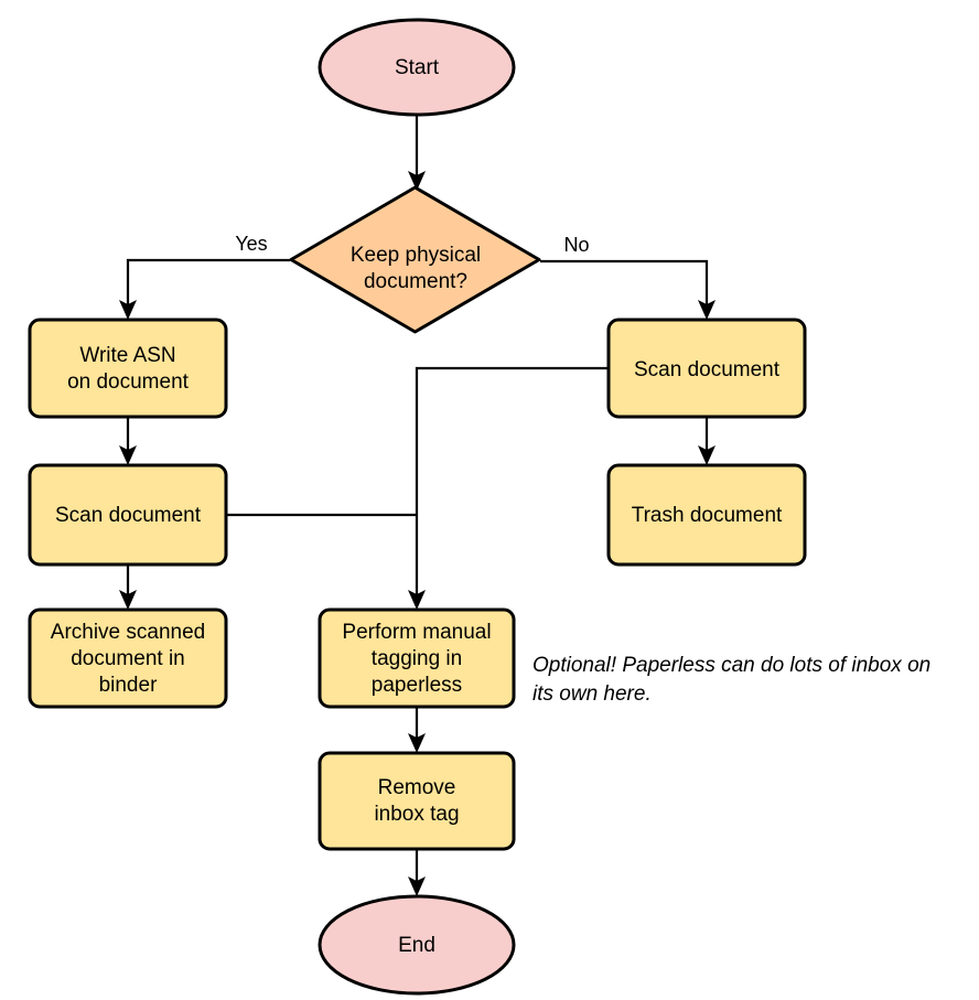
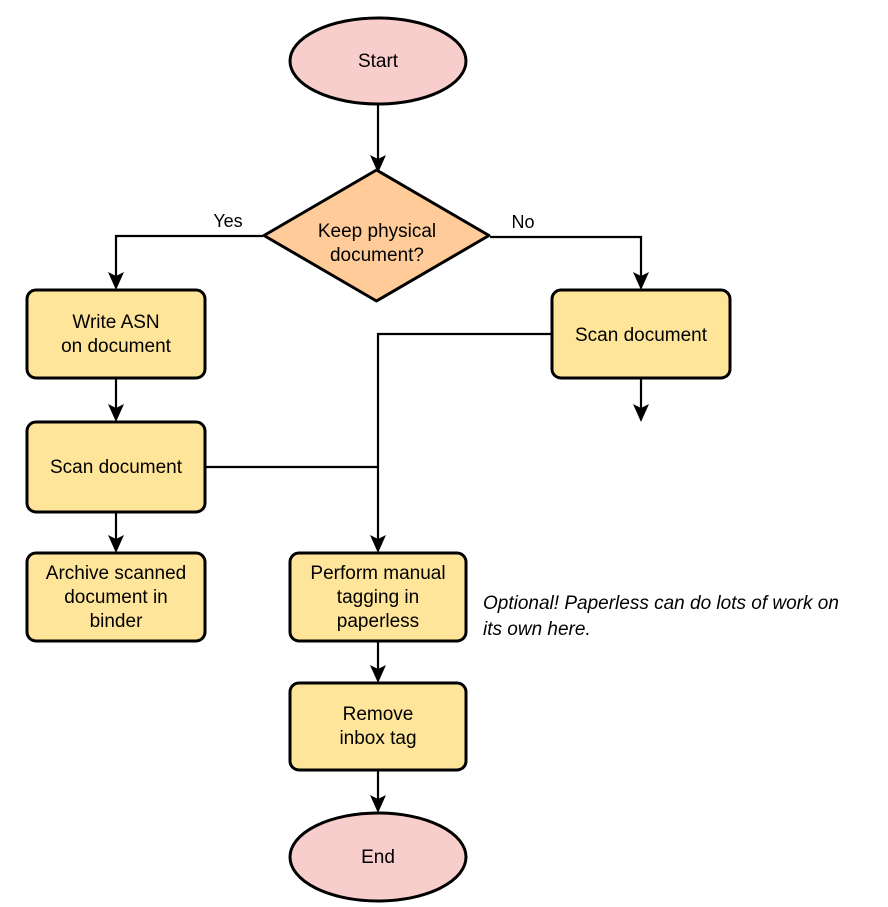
  Start
  Keep physical
  document?
  Yes
  No
  Write ASN
  on document
  Scan document
  Archive scanned
  document in
  binder
  Scan document
- Trash document
  Perform manual
  tagging in
  paperless
  Remove
  inbox tag
  End
- Optional! Paperless can do lots of inbox on
+ Optional! Paperless can do lots of work on
  its own here.
